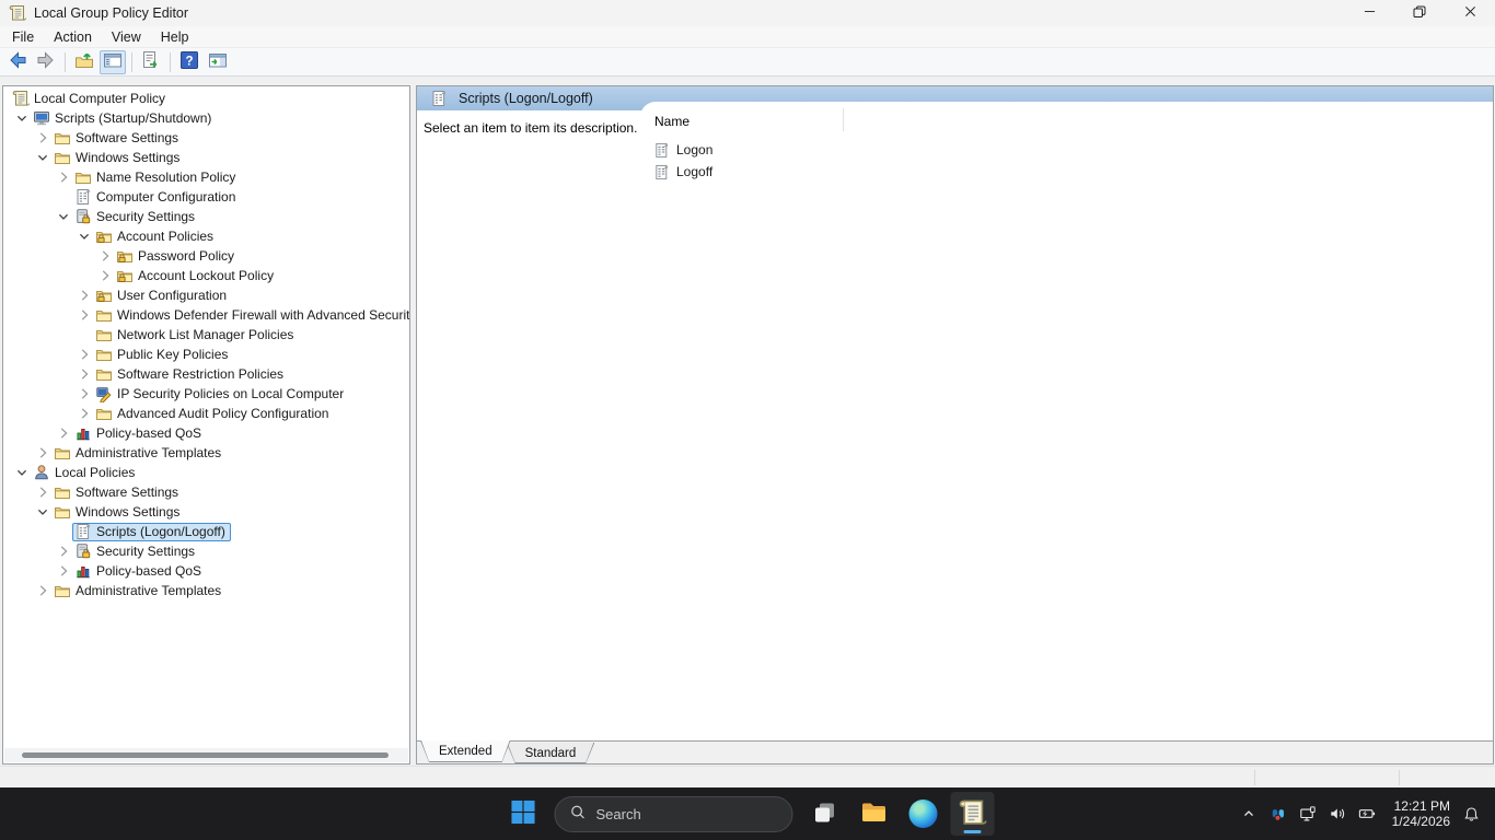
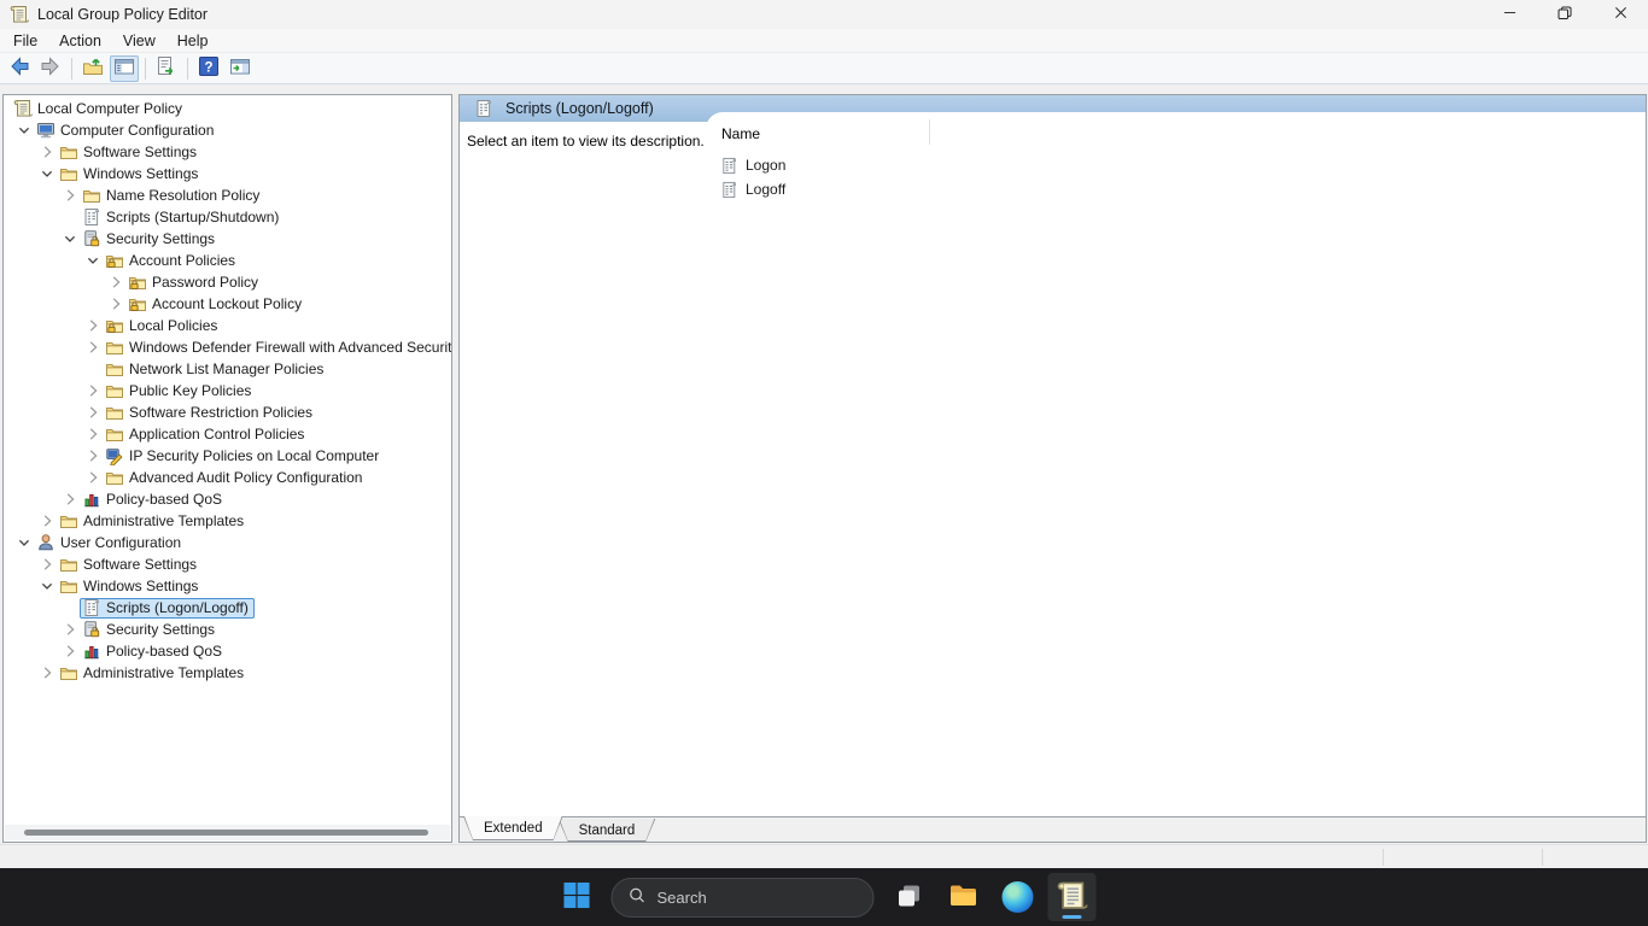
  Local Group Policy Editor
  File
  Action
  View
  Help
  ?
  Local Computer Policy
- Scripts (Startup/Shutdown)
+ Computer Configuration
  Software Settings
  Windows Settings
  Name Resolution Policy
- Computer Configuration
+ Scripts (Startup/Shutdown)
  Security Settings
  Account Policies
  Password Policy
  Account Lockout Policy
- User Configuration
+ Local Policies
  Windows Defender Firewall with Advanced Securit
  Network List Manager Policies
  Public Key Policies
  Software Restriction Policies
+ Application Control Policies
  IP Security Policies on Local Computer
  Advanced Audit Policy Configuration
  Policy-based QoS
  Administrative Templates
- Local Policies
+ User Configuration
  Software Settings
  Windows Settings
  Scripts (Logon/Logoff)
  Security Settings
  Policy-based QoS
  Administrative Templates
  Scripts (Logon/Logoff)
- Select an item to item its description.
+ Select an item to view its description.
  Name
  Logon
  Logoff
  Extended
  Standard
  Search
- 12:21 PM
- 1/24/2026
